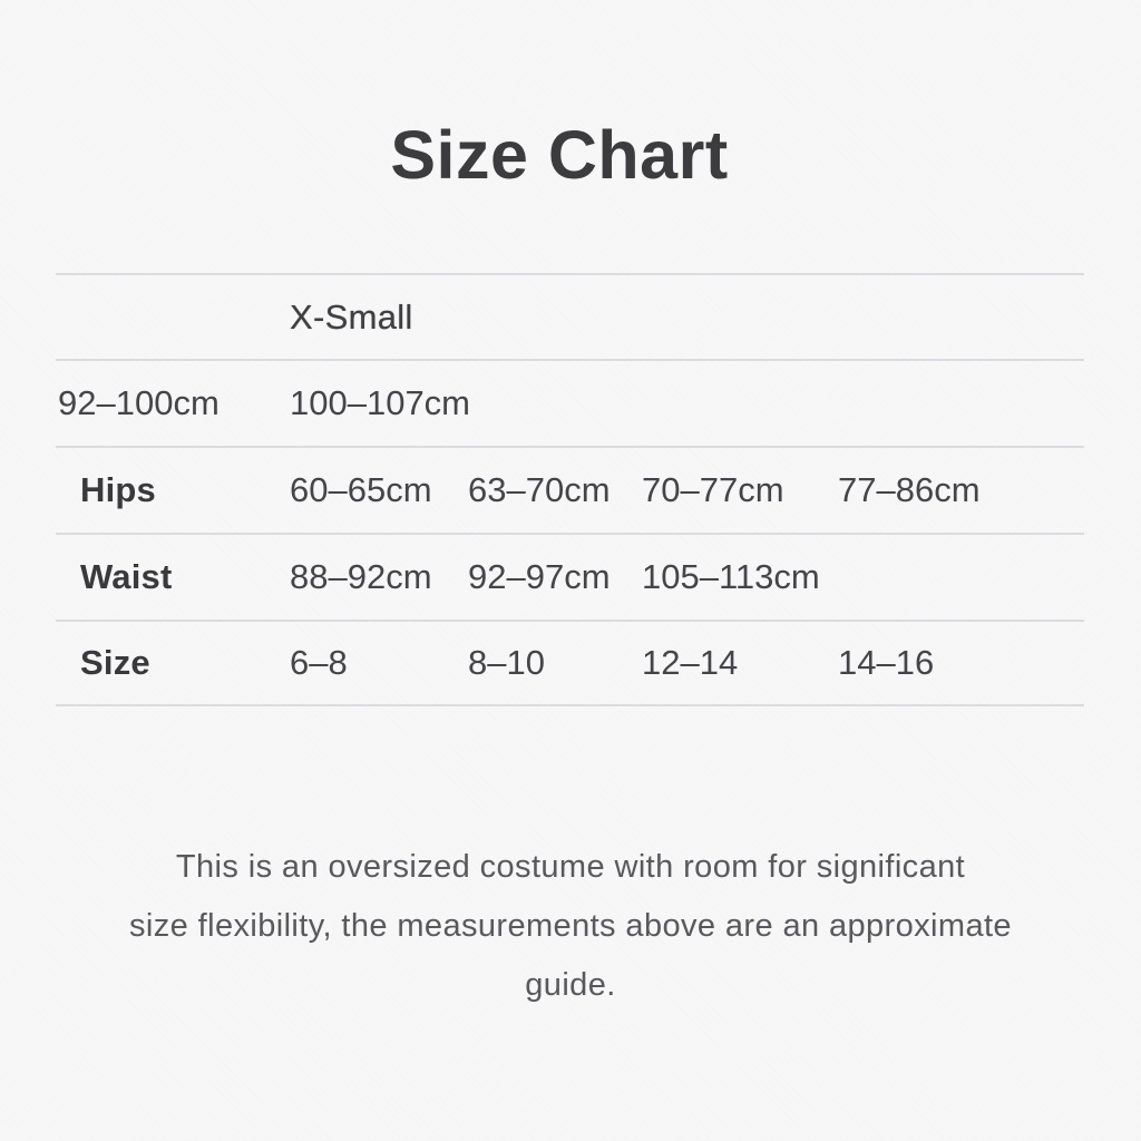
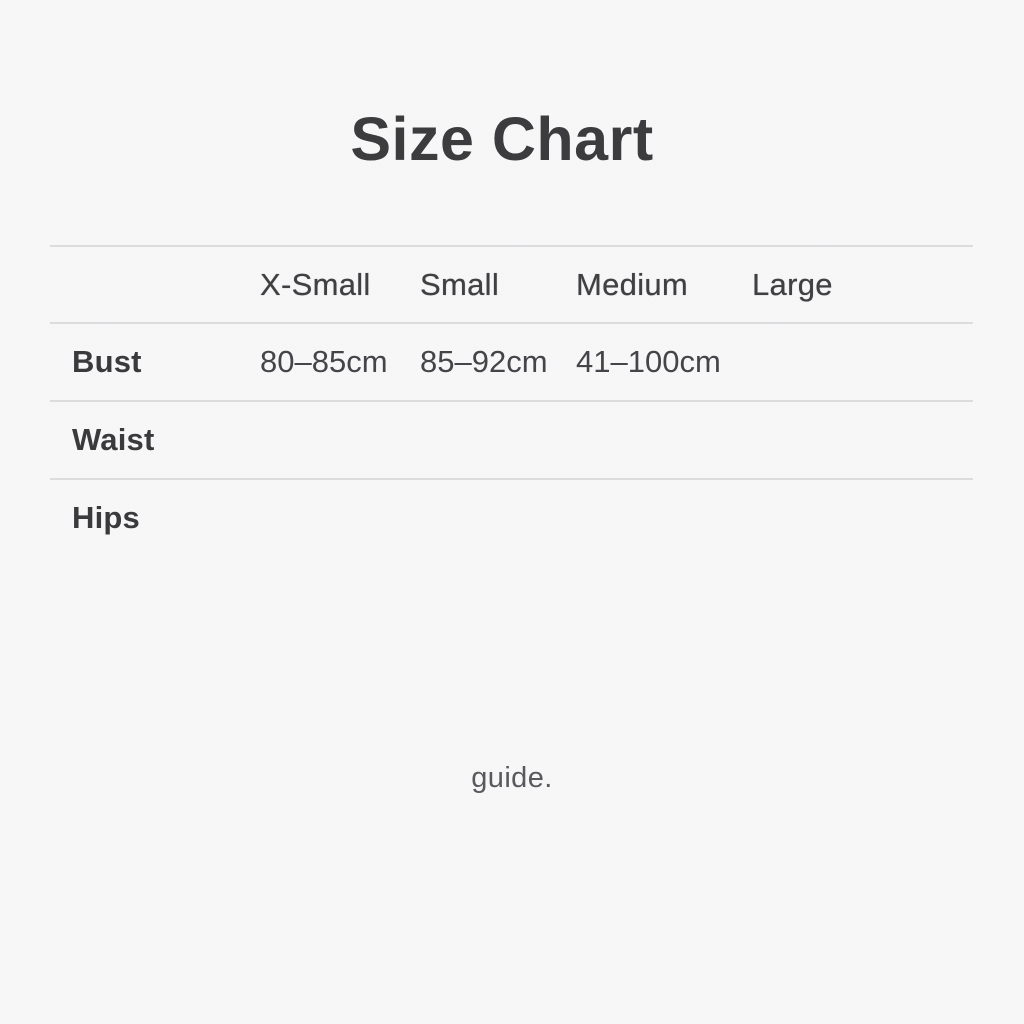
  Size Chart
  X-Small
+ Small
+ Medium
+ Large
+ Bust
+ 80–85cm
+ 85–92cm
- 92–100cm
+ 41–100cm
- 100–107cm
- Hips
+ Waist
- 60–65cm
- 63–70cm
- 70–77cm
- 77–86cm
- Waist
+ Hips
- 88–92cm
- 92–97cm
- 105–113cm
- Size
- 6–8
- 8–10
- 12–14
- 14–16
- This is an oversized costume with room for significant
- size flexibility, the measurements above are an approximate
  guide.
